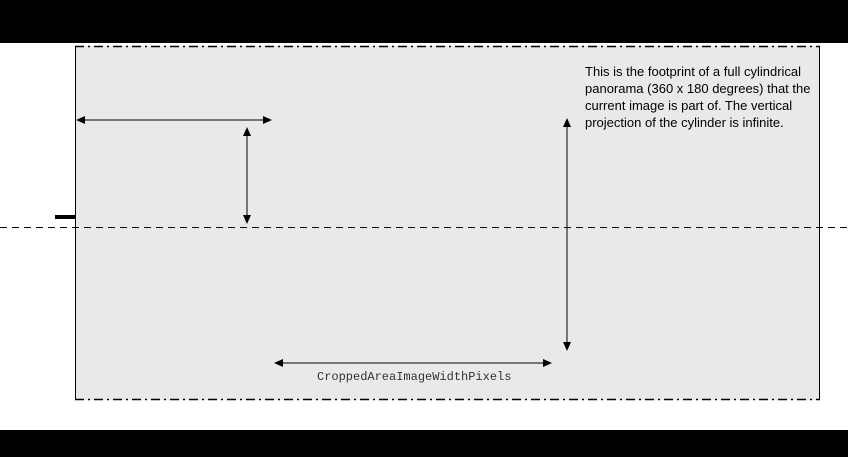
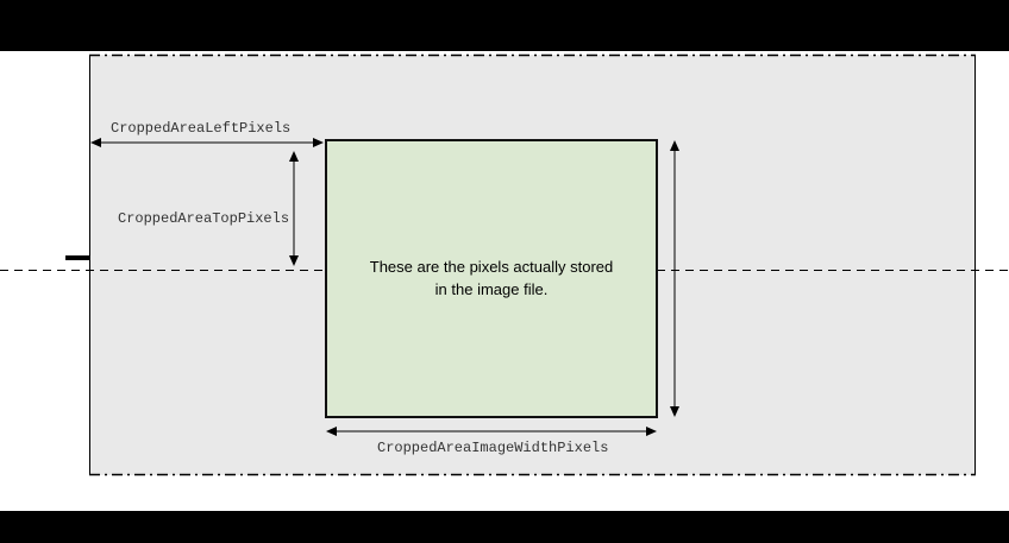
+ These are the pixels actually stored
+ in the image file.
+ CroppedAreaLeftPixels
+ CroppedAreaTopPixels
  CroppedAreaImageWidthPixels
- This is the footprint of a full cylindrical panorama (360 x 180 degrees) that the current image is part of. The vertical projection of the cylinder is infinite.
